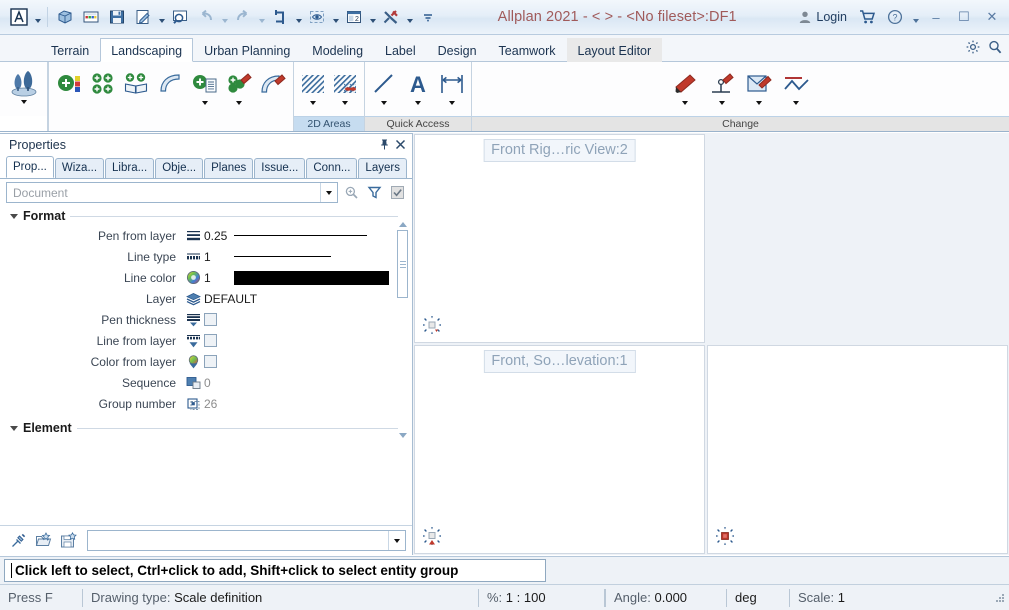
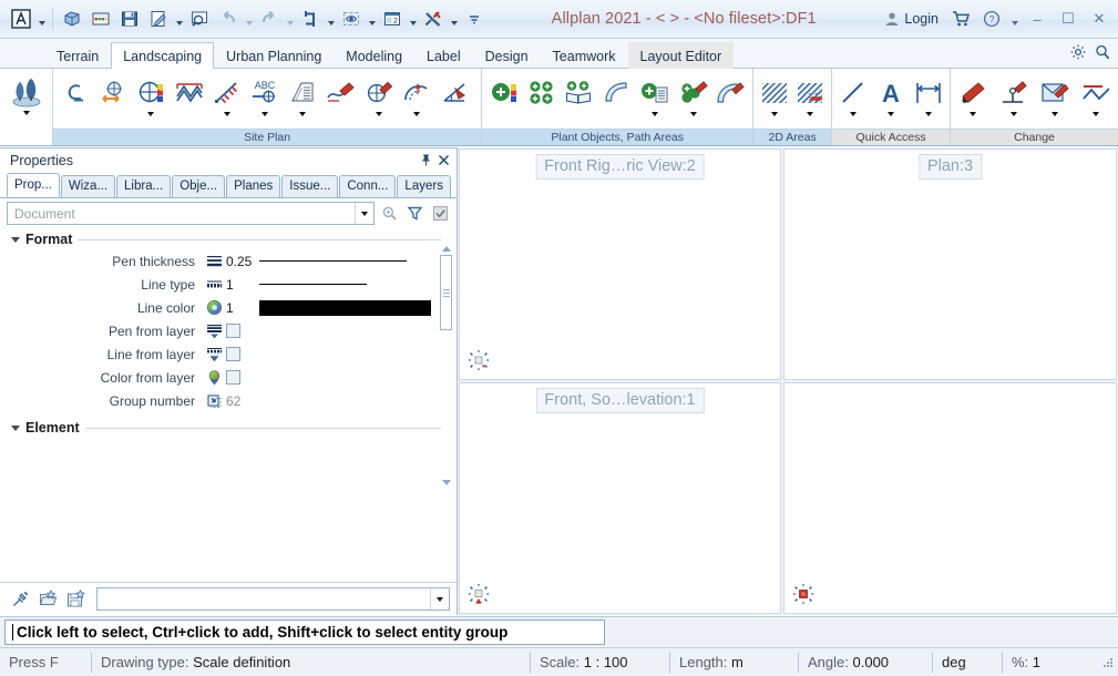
  Allplan 2021 - < > - <No fileset>:DF1
  Login
  ?
  –
  ☐
  ✕
  Terrain
  Landscaping
  Urban Planning
  Modeling
  Label
  Design
  Teamwork
  Layout Editor
+ ABC
+ Site Plan
+ Plant Objects, Path Areas
  2D Areas
  A
  Quick Access
  Change
  Properties
  Prop...
  Wiza...
  Libra...
  Obje...
  Planes
  Issue...
  Conn...
  Layers
  Document
  Format
- Pen from layer
+ Pen thickness
  0.25
  Line type
  1
  Line color
  1
- Layer
- DEFAULT
- Pen thickness
+ Pen from layer
  Line from layer
  Color from layer
- Sequence
- 0
  Group number
- 26
+ 62
  Element
  Front Rig…ric View:2
+ Plan:3
  Front, So…levation:1
  Click left to select, Ctrl+click to add, Shift+click to select entity group
  Press F
  Drawing type:
  Scale definition
- %:
+ Scale:
  1 : 100
+ Length:
+ m
  Angle:
  0.000
  deg
- Scale:
+ %:
  1
